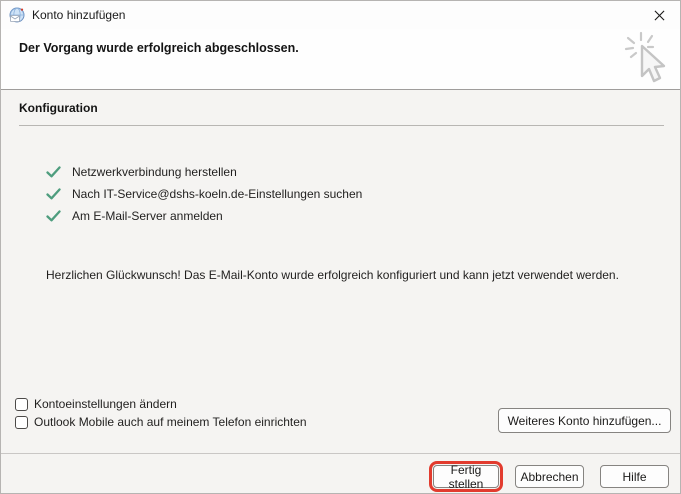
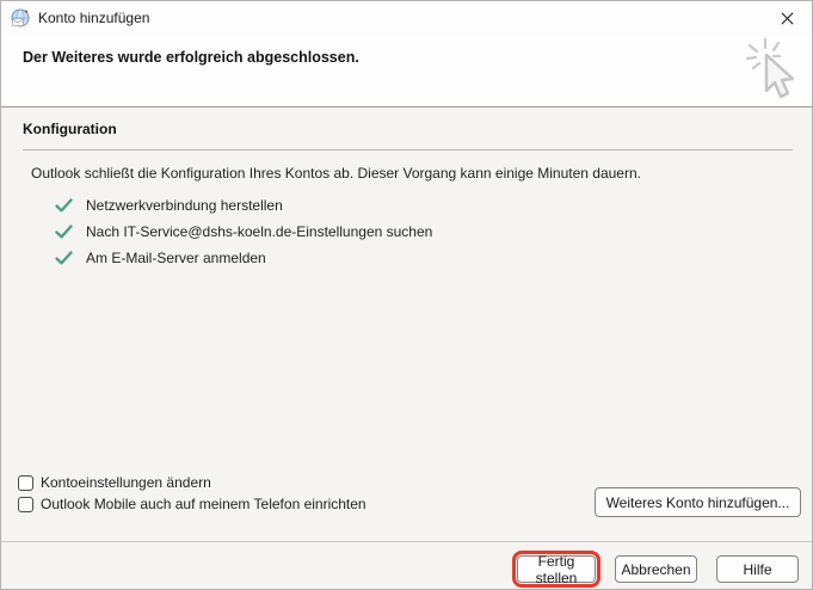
  Konto hinzufügen
- Der Vorgang wurde erfolgreich abgeschlossen.
+ Der Weiteres wurde erfolgreich abgeschlossen.
  Konfiguration
+ Outlook schließt die Konfiguration Ihres Kontos ab. Dieser Vorgang kann einige Minuten dauern.
  Netzwerkverbindung herstellen
  Nach IT-Service@dshs-koeln.de-Einstellungen suchen
  Am E-Mail-Server anmelden
- Herzlichen Glückwunsch! Das E-Mail-Konto wurde erfolgreich konfiguriert und kann jetzt verwendet werden.
  Kontoeinstellungen ändern
  Outlook Mobile auch auf meinem Telefon einrichten
  Weiteres Konto hinzufügen...
  Fertig stellen
  Abbrechen
  Hilfe
